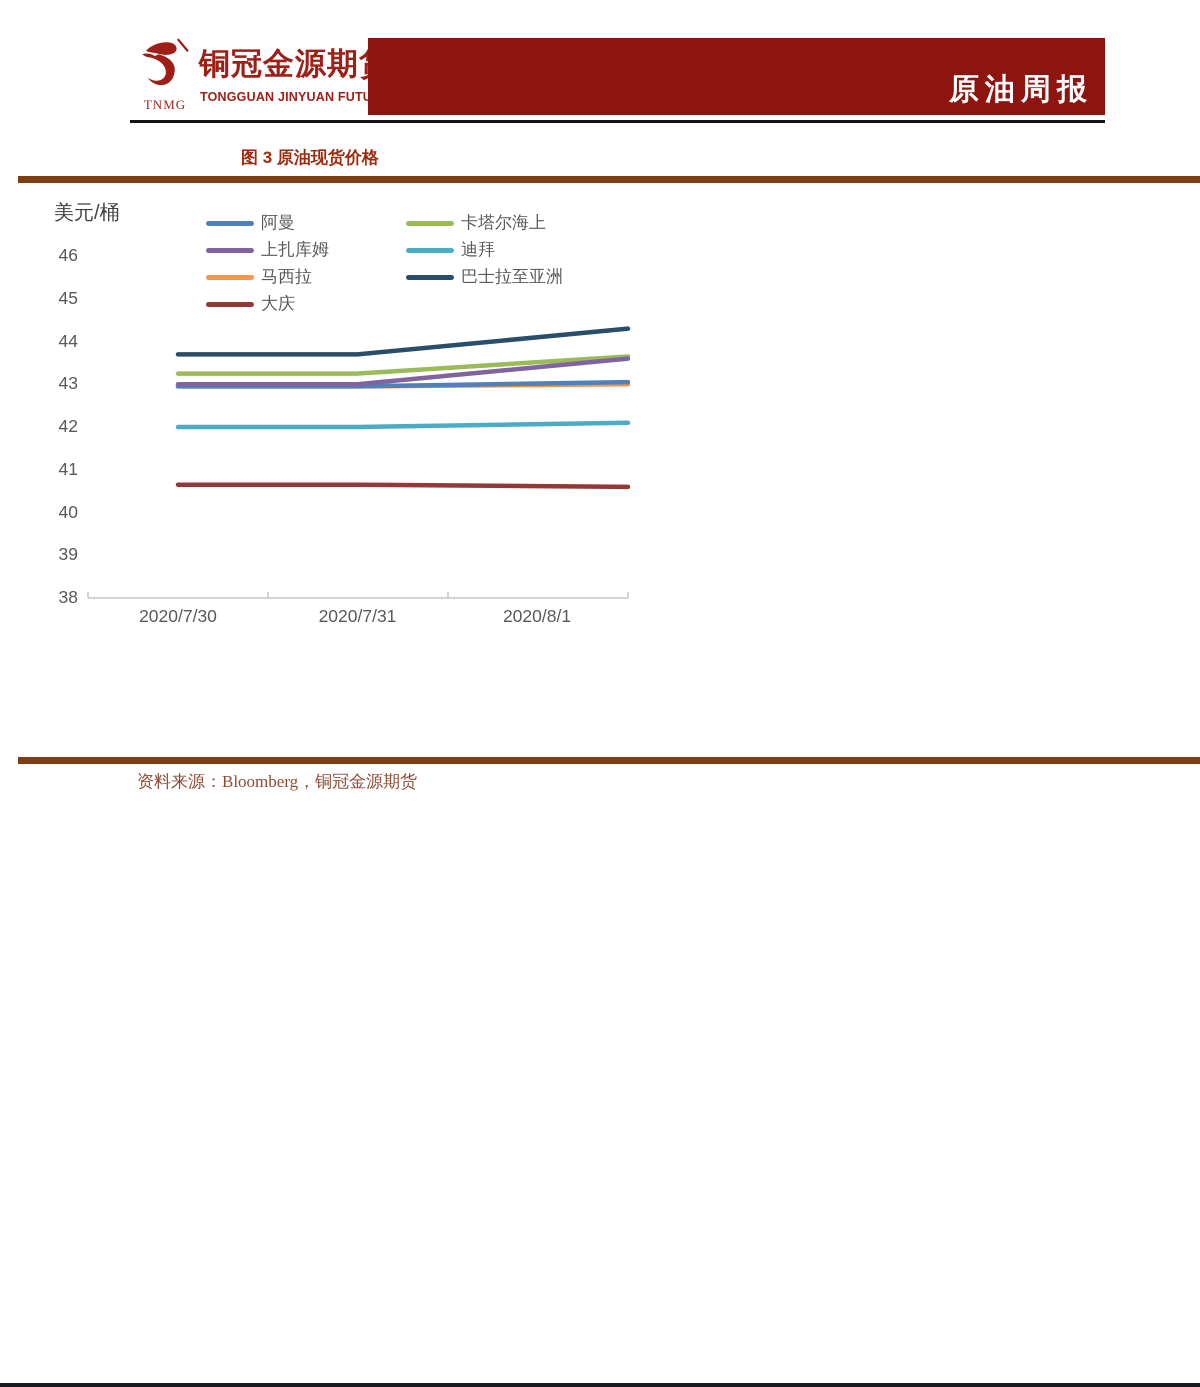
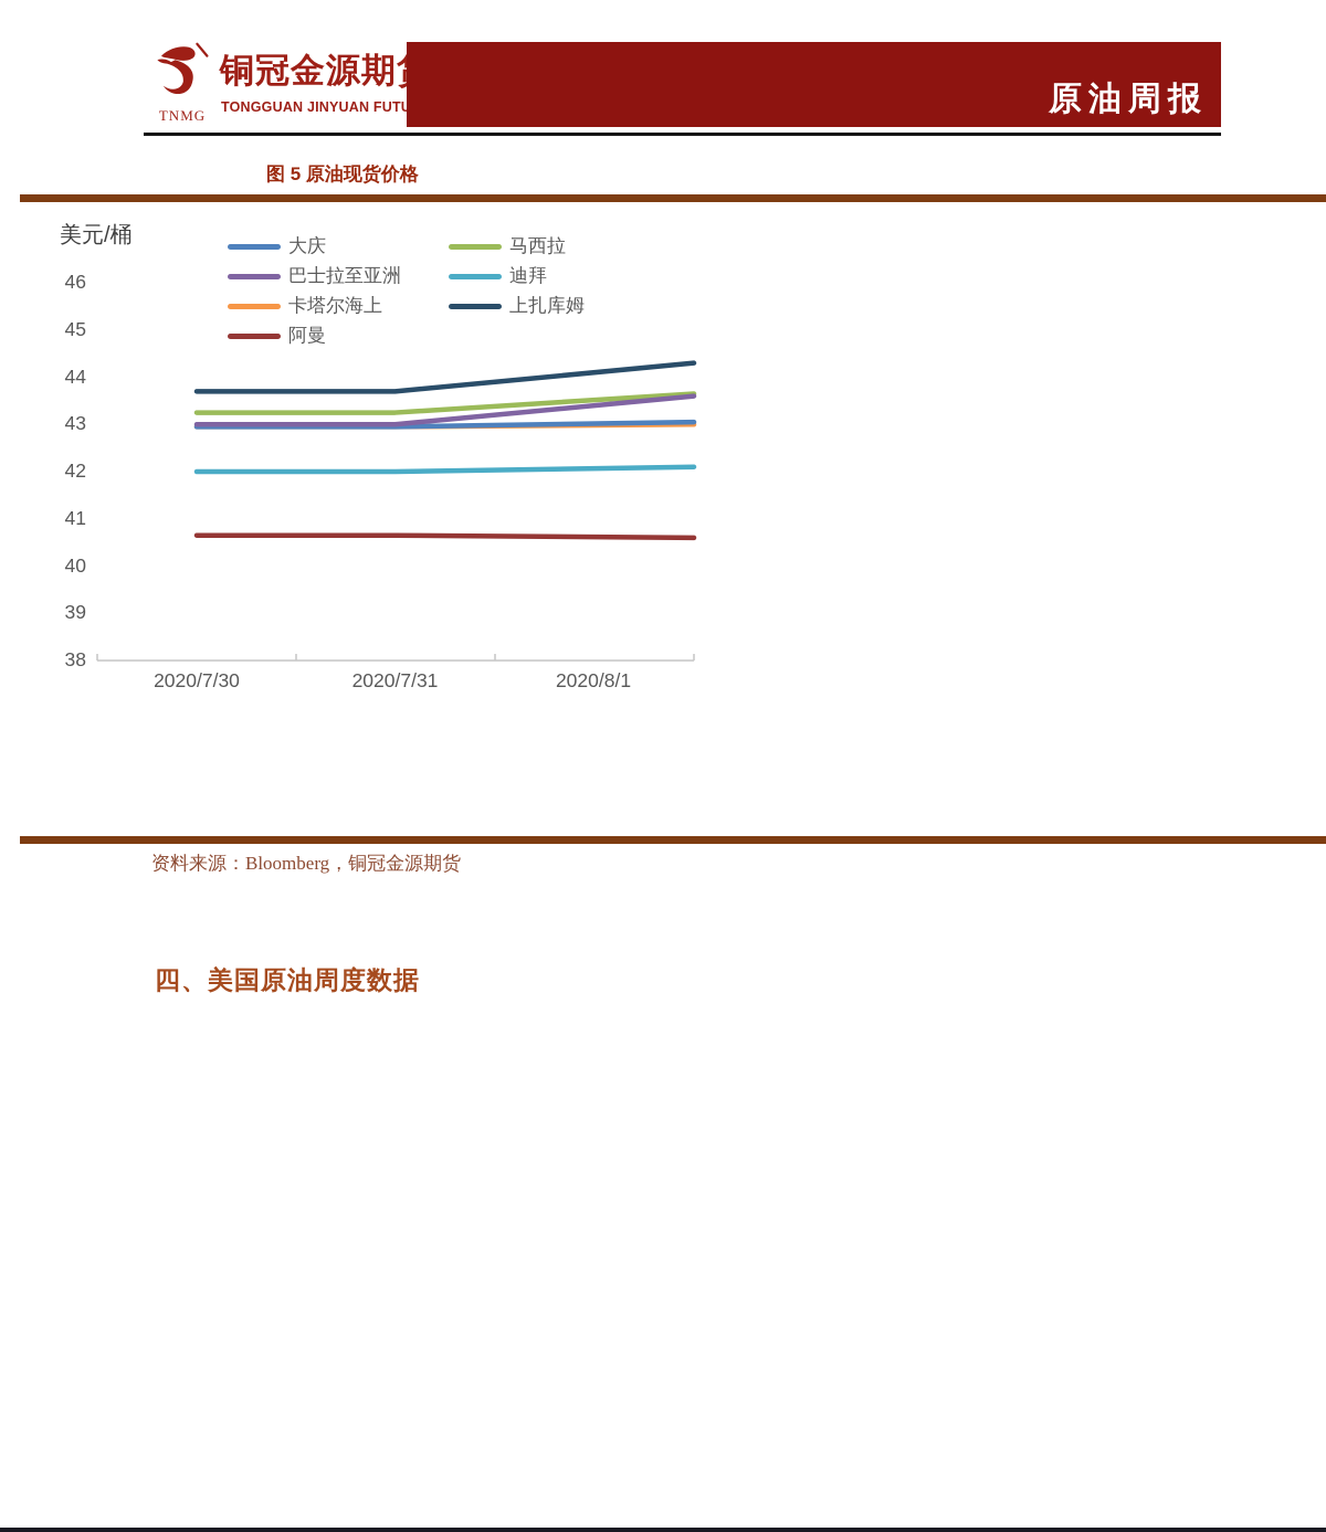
  TNMG
  铜冠金源期
  TONGGUAN JINYUAN FUT
  原油周报
- 图 3 原油现货价格
+ 图 5 原油现货价格
  美元/桶
- 阿曼
+ 大庆
- 卡塔尔海上
+ 马西拉
- 上扎库姆
+ 巴士拉至亚洲
  迪拜
- 马西拉
+ 卡塔尔海上
- 巴士拉至亚洲
+ 上扎库姆
- 大庆
+ 阿曼
  46
  45
  44
  43
  42
  41
  40
  39
  38
  2020/7/30
  2020/7/31
  2020/8/1
  资料来源：Bloomberg，铜冠金源期货
+ 四、美国原油周度数据
